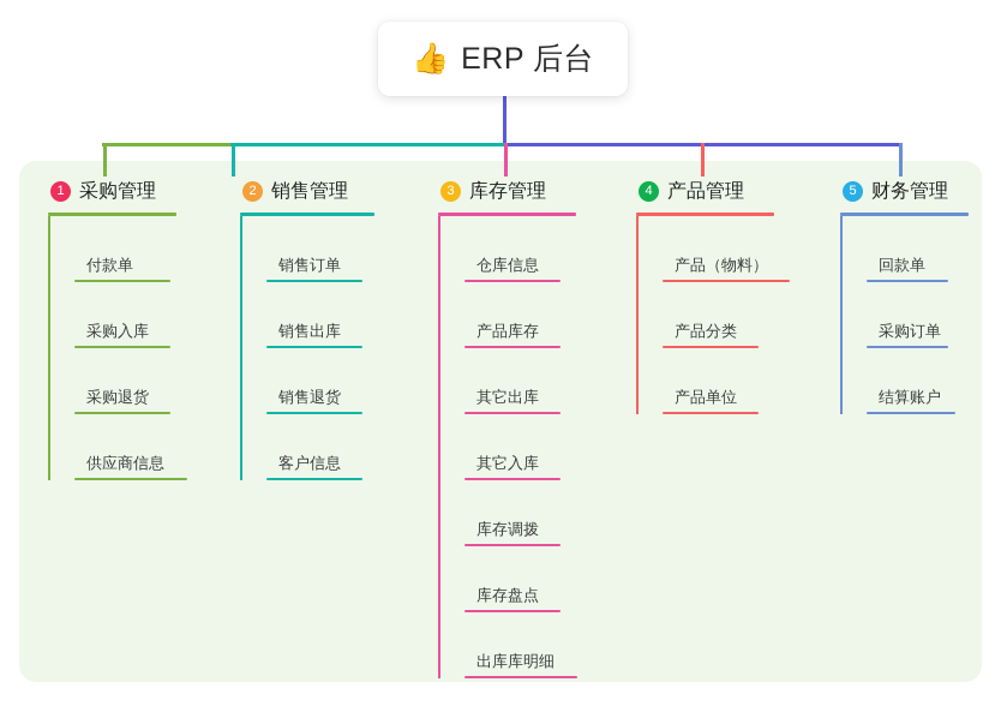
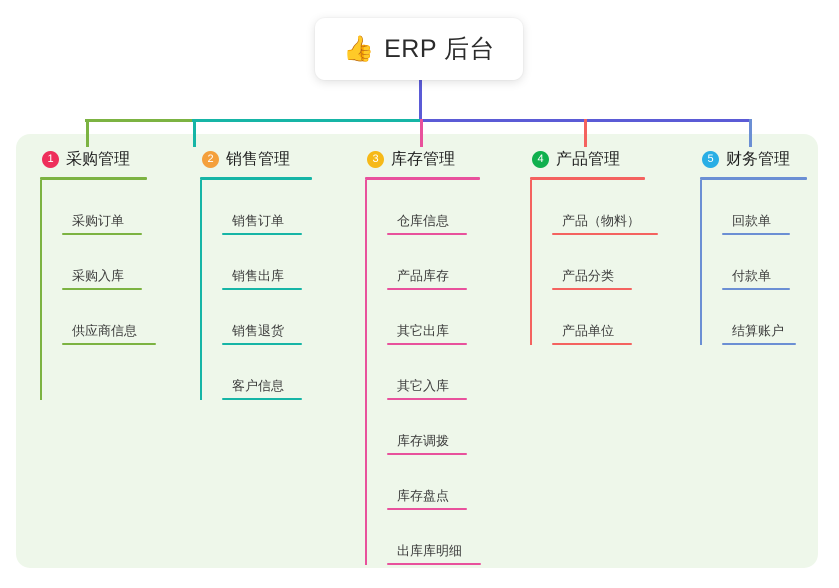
  👍
  ERP 后台
  1
  采购管理
- 付款单
+ 采购订单
  采购入库
- 采购退货
  供应商信息
  2
  销售管理
  销售订单
  销售出库
  销售退货
  客户信息
  3
  库存管理
  仓库信息
  产品库存
  其它出库
  其它入库
  库存调拨
  库存盘点
  出库库明细
  4
  产品管理
  产品（物料）
  产品分类
  产品单位
  5
  财务管理
  回款单
- 采购订单
+ 付款单
  结算账户
